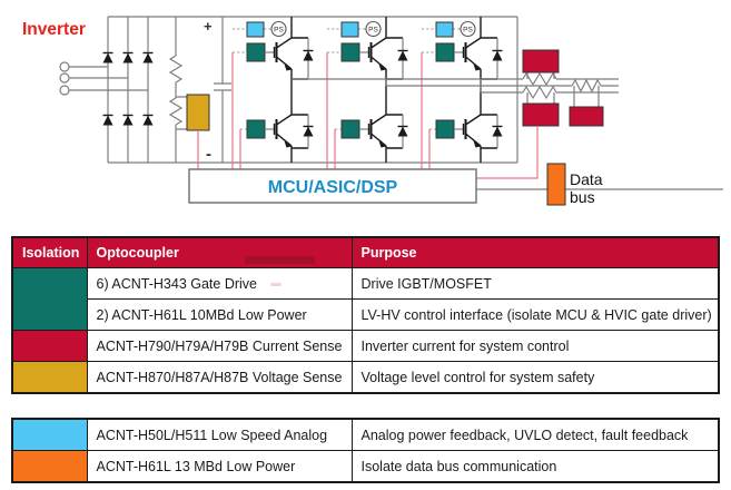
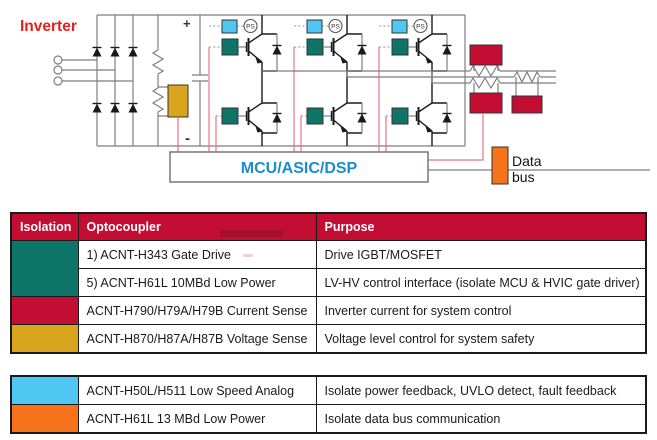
  Inverter
  +
  -
  MCU/ASIC/DSP
  Data
  bus
  Isolation	Optocoupler	Purpose
- 	6) ACNT-H343 Gate Drive	Drive IGBT/MOSFET
+ 	1) ACNT-H343 Gate Drive	Drive IGBT/MOSFET
- 2) ACNT-H61L 10MBd Low Power	LV-HV control interface (isolate MCU & HVIC gate driver)
+ 5) ACNT-H61L 10MBd Low Power	LV-HV control interface (isolate MCU & HVIC gate driver)
  	ACNT-H790/H79A/H79B Current Sense	Inverter current for system control
  	ACNT-H870/H87A/H87B Voltage Sense	Voltage level control for system safety
- 	ACNT-H50L/H511 Low Speed Analog	Analog power feedback, UVLO detect, fault feedback
+ 	ACNT-H50L/H511 Low Speed Analog	Isolate power feedback, UVLO detect, fault feedback
  	ACNT-H61L 13 MBd Low Power	Isolate data bus communication
